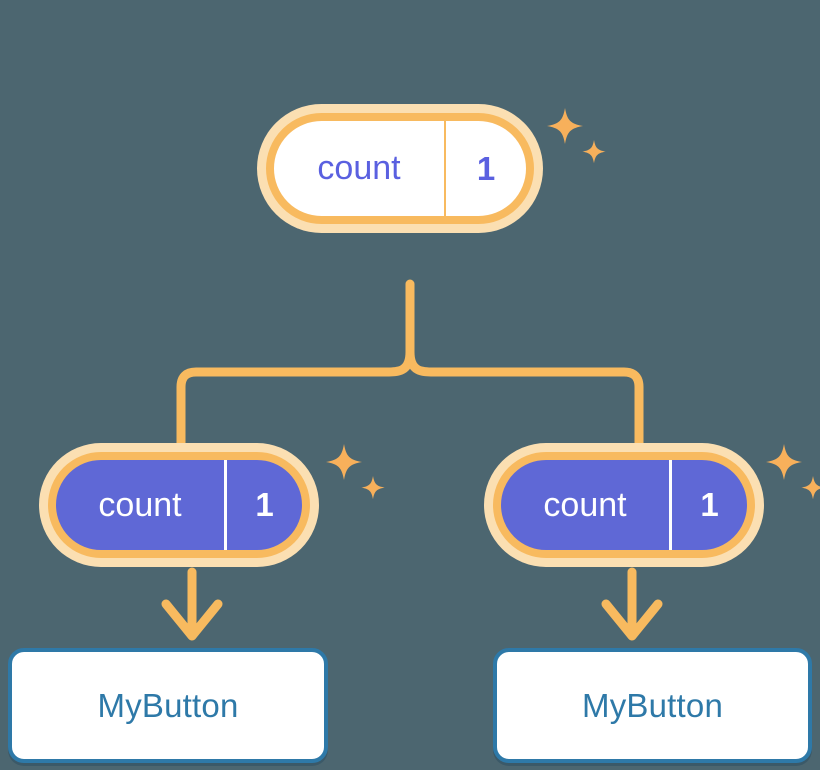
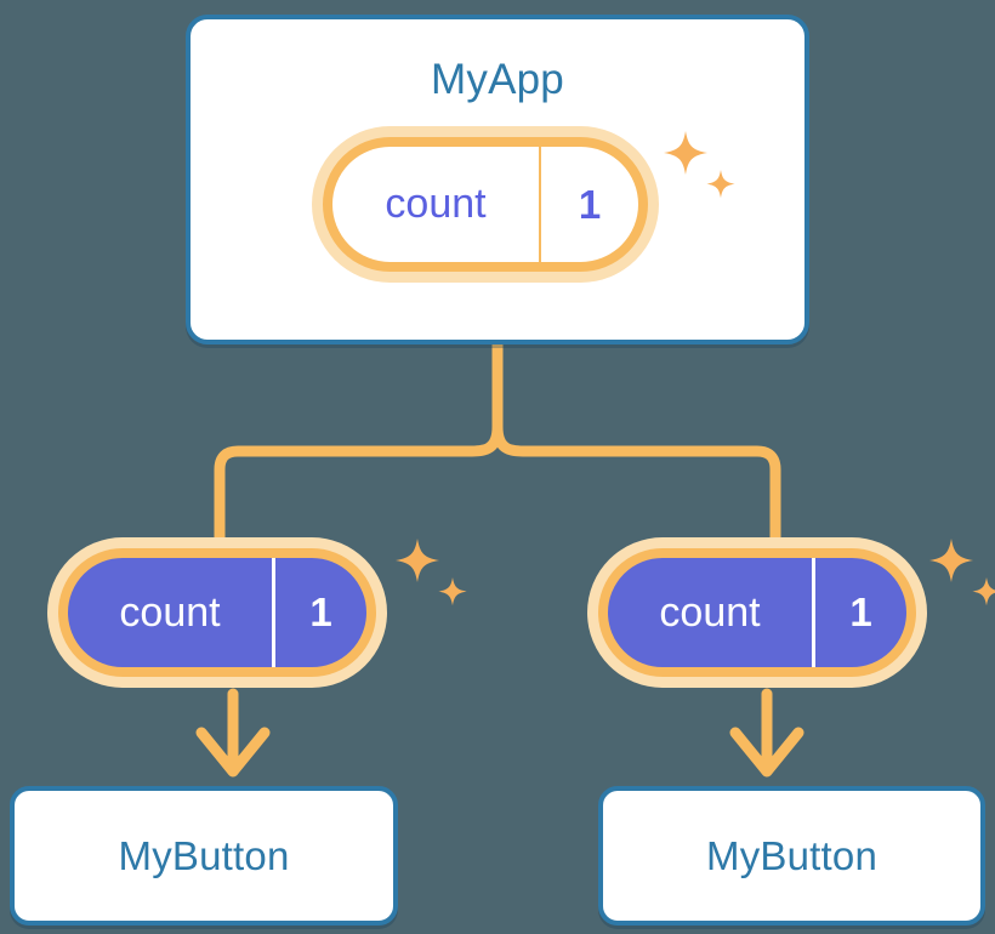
+ MyApp
  count
  1
  count
  1
  MyButton
  count
  1
  MyButton
